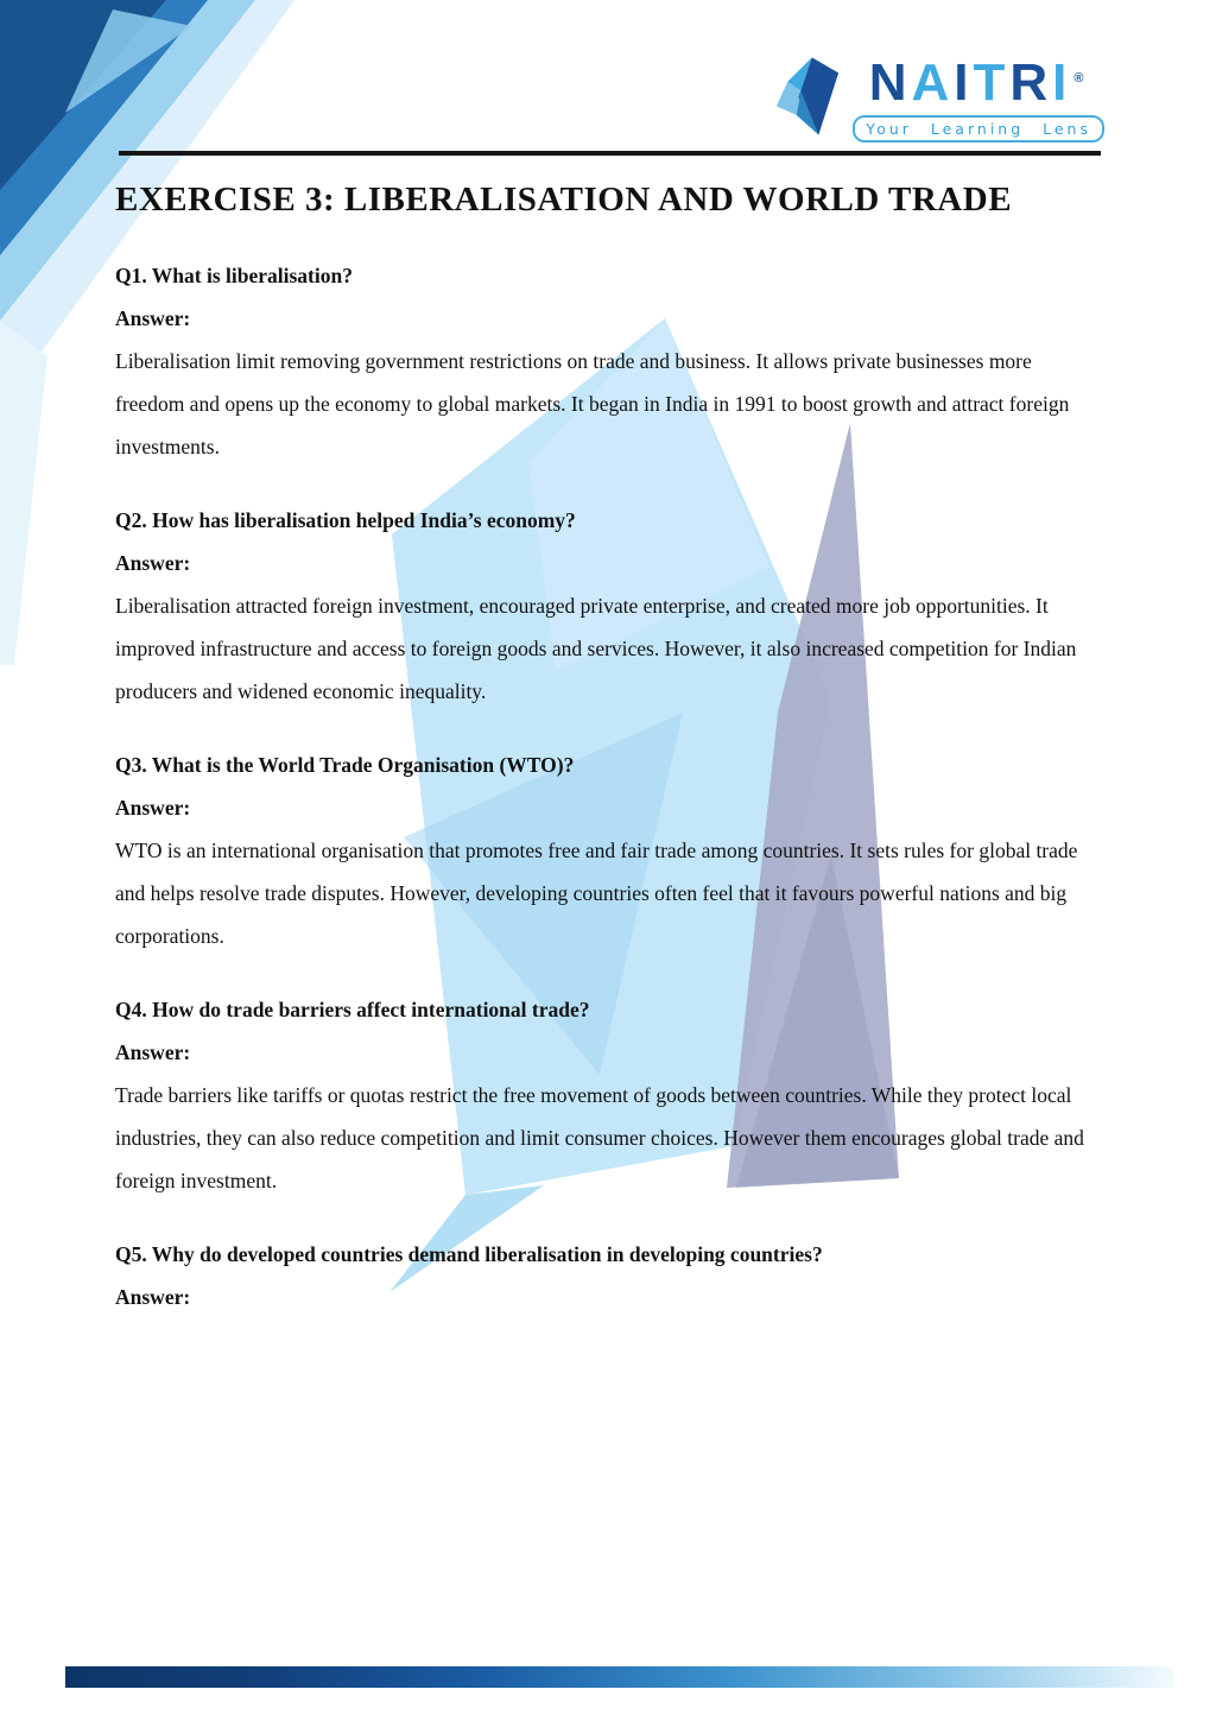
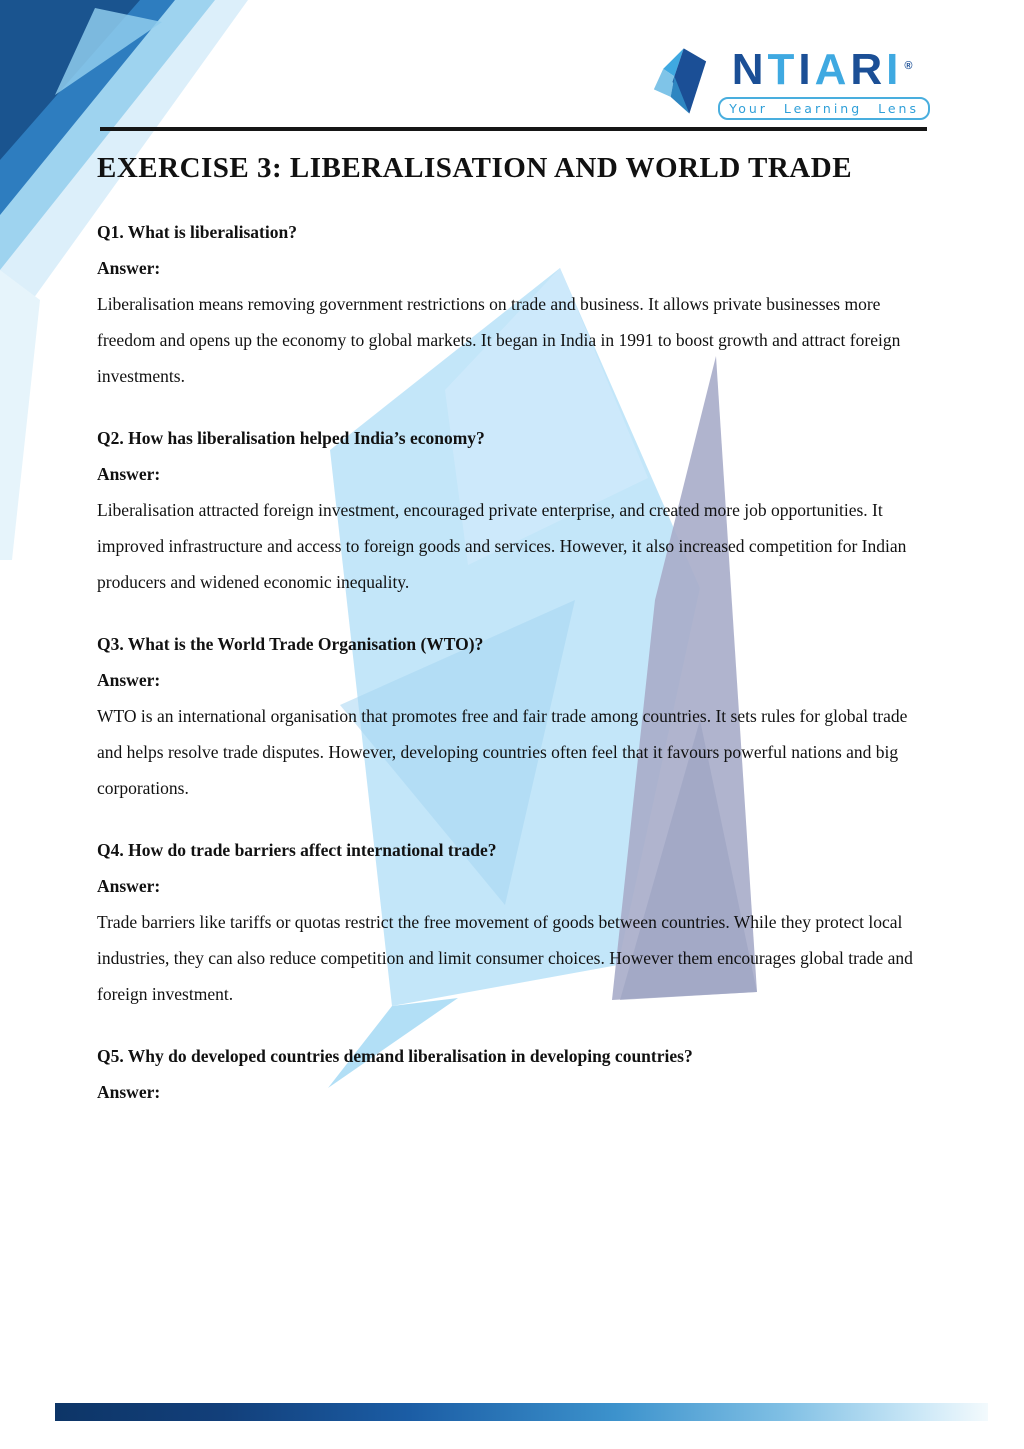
  N
- A
+ T
  I
- T
+ A
  R
  I
  ®
  Your Learning Lens
  EXERCISE 3: LIBERALISATION AND WORLD TRADE
  Q1. What is liberalisation?
  Answer:
- Liberalisation limit removing government restrictions on trade and business. It allows private businesses more freedom and opens up the economy to global markets. It began in India in 1991 to boost growth and attract foreign investments.
+ Liberalisation means removing government restrictions on trade and business. It allows private businesses more freedom and opens up the economy to global markets. It began in India in 1991 to boost growth and attract foreign investments.
  Q2. How has liberalisation helped India’s economy?
  Answer:
  Liberalisation attracted foreign investment, encouraged private enterprise, and created more job opportunities. It improved infrastructure and access to foreign goods and services. However, it also increased competition for Indian producers and widened economic inequality.
  Q3. What is the World Trade Organisation (WTO)?
  Answer:
  WTO is an international organisation that promotes free and fair trade among countries. It sets rules for global trade and helps resolve trade disputes. However, developing countries often feel that it favours powerful nations and big corporations.
  Q4. How do trade barriers affect international trade?
  Answer:
  Trade barriers like tariffs or quotas restrict the free movement of goods between countries. While they protect local industries, they can also reduce competition and limit consumer choices. However them encourages global trade and foreign investment.
  Q5. Why do developed countries demand liberalisation in developing countries?
  Answer:
